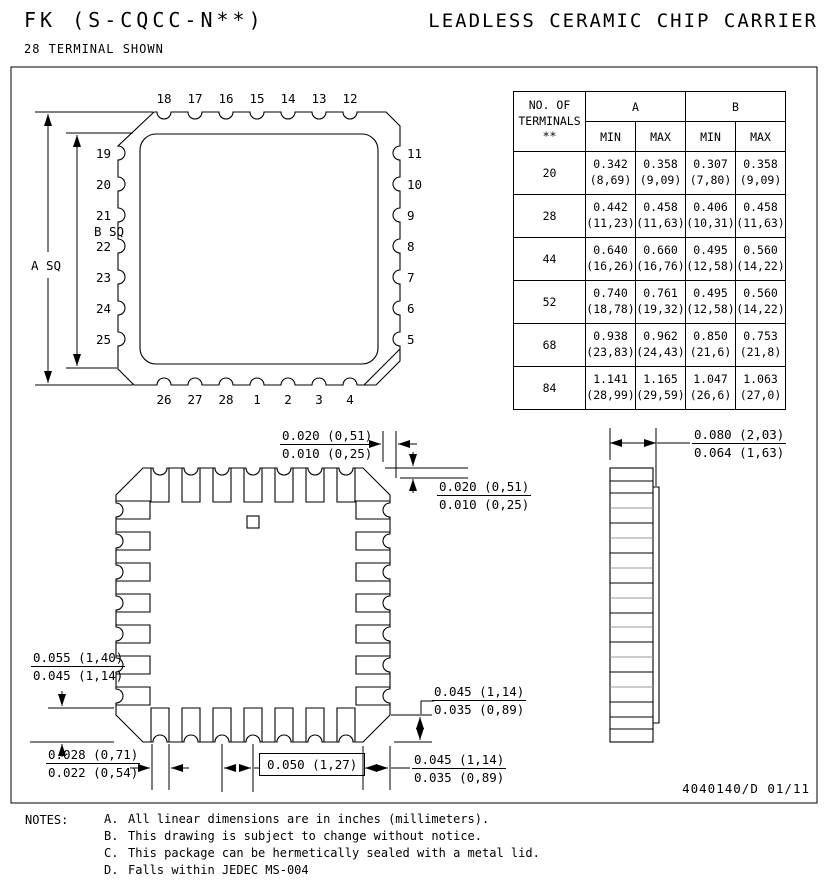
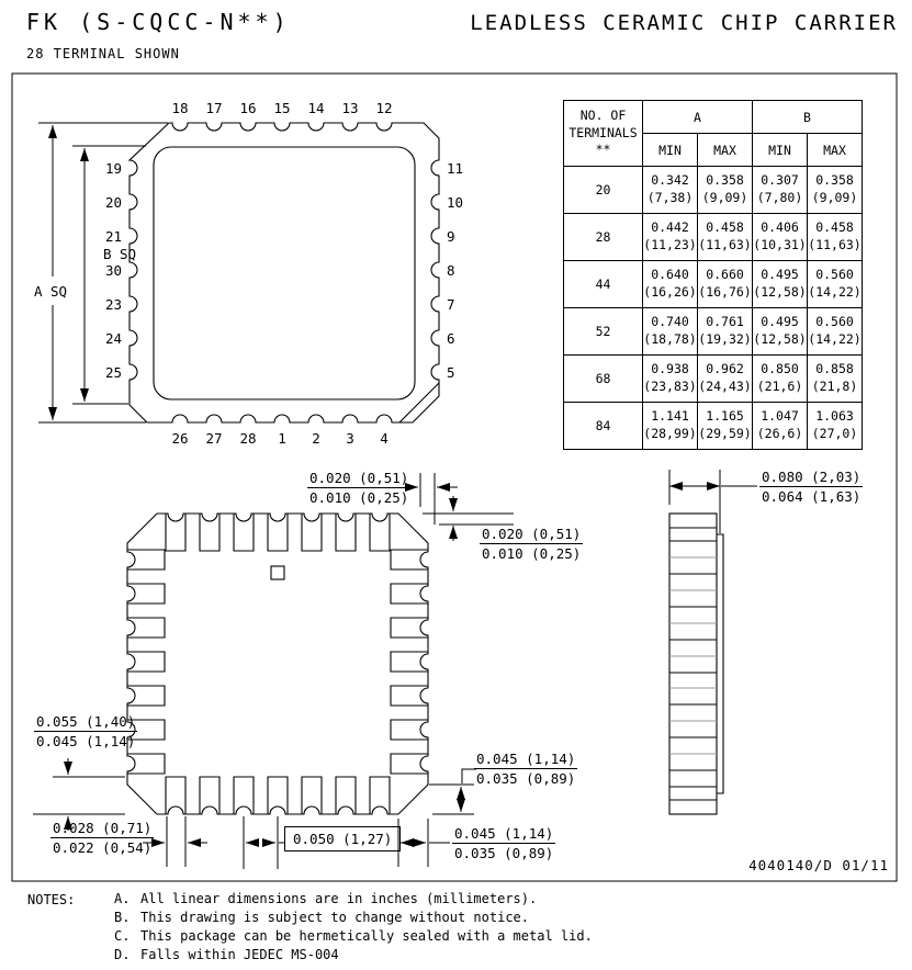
  FK (S-CQCC-N**)
  28 TERMINAL SHOWN
  LEADLESS CERAMIC CHIP CARRIER
  A SQ
  B SQ
  18
  17
  16
  15
  14
  13
  12
  19
  20
  21
- 22
+ 30
  23
  24
  25
  11
  10
  9
  8
  7
  6
  5
  26
  27
  28
  1
  2
  3
  4
  NO. OF TERMINALS **	A	B
  MIN	MAX	MIN	MAX
- 20	0.342(8,69)	0.358(9,09)	0.307(7,80)	0.358(9,09)
+ 20	0.342(7,38)	0.358(9,09)	0.307(7,80)	0.358(9,09)
  28	0.442(11,23)	0.458(11,63)	0.406(10,31)	0.458(11,63)
  44	0.640(16,26)	0.660(16,76)	0.495(12,58)	0.560(14,22)
  52	0.740(18,78)	0.761(19,32)	0.495(12,58)	0.560(14,22)
- 68	0.938(23,83)	0.962(24,43)	0.850(21,6)	0.753(21,8)
+ 68	0.938(23,83)	0.962(24,43)	0.850(21,6)	0.858(21,8)
  84	1.141(28,99)	1.165(29,59)	1.047(26,6)	1.063(27,0)
  0.020 (0,51)
  0.010 (0,25)
  0.020 (0,51)
  0.010 (0,25)
  0.055 (1,40)
  0.045 (1,14)
  0.028 (0,71)
  0.022 (0,54)
  0.050 (1,27)
  0.045 (1,14)
  0.035 (0,89)
  0.045 (1,14)
  0.035 (0,89)
  0.080 (2,03)
  0.064 (1,63)
  4040140/D 01/11
  NOTES:
  A.
  All linear dimensions are in inches (millimeters).
  B.
  This drawing is subject to change without notice.
  C.
  This package can be hermetically sealed with a metal lid.
  D.
  Falls within JEDEC MS-004
